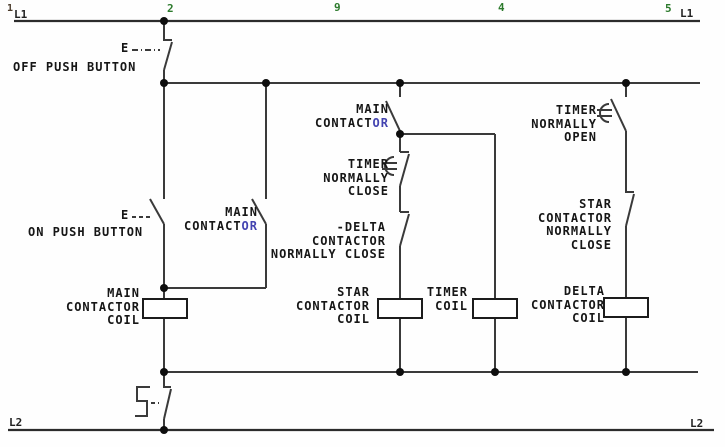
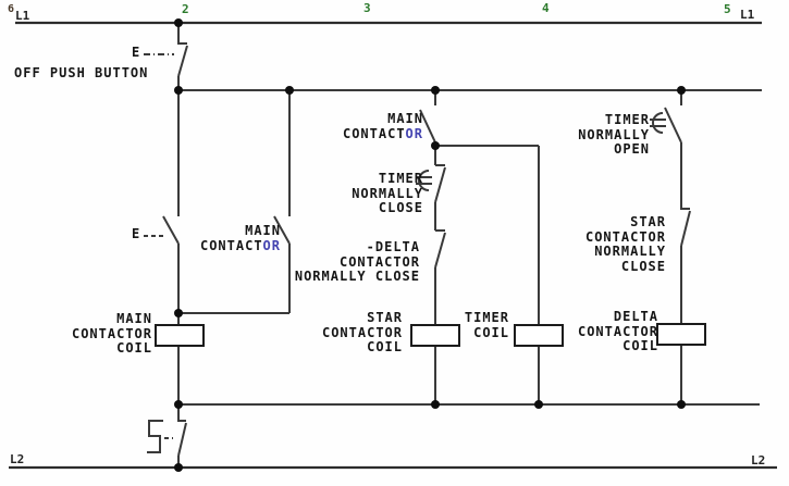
- 1
+ 6
  L1
  2
- 9
+ 3
  4
  5
  L1
  L2
  L2
  OFF PUSH BUTTON
  E
- ON PUSH BUTTON
  E
  MAIN
  CONTACTOR
  MAIN
  CONTACTOR
  COIL
  MAIN
  CONTACTOR
  TIMER
  NORMALLY
  CLOSE
  -DELTA
  CONTACTOR
  NORMALLY CLOSE
  STAR
  CONTACTOR
  COIL
  TIMER
  COIL
  TIMER
  NORMALLY
  OPEN
  STAR
  CONTACTOR
  NORMALLY
  CLOSE
  DELTA
  CONTACTOR
  COIL
